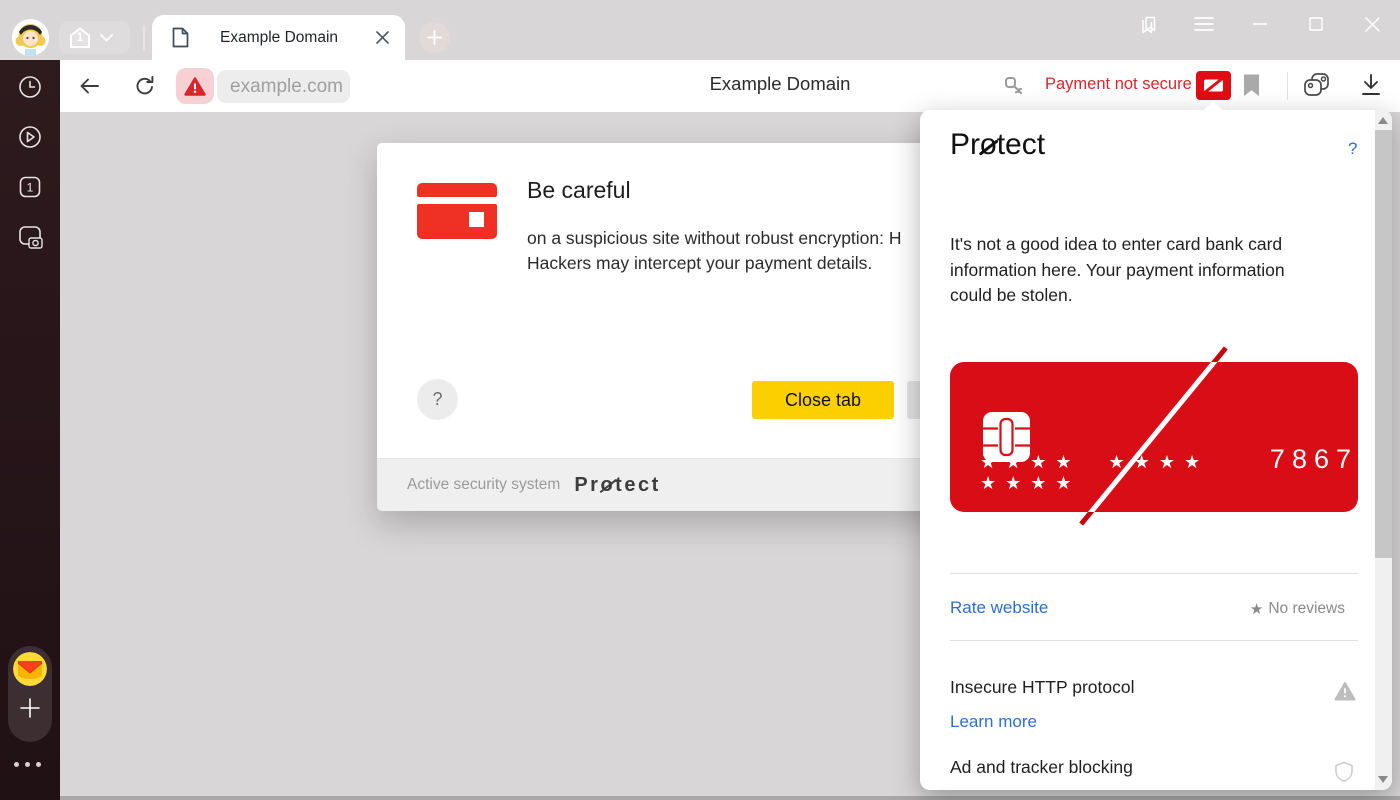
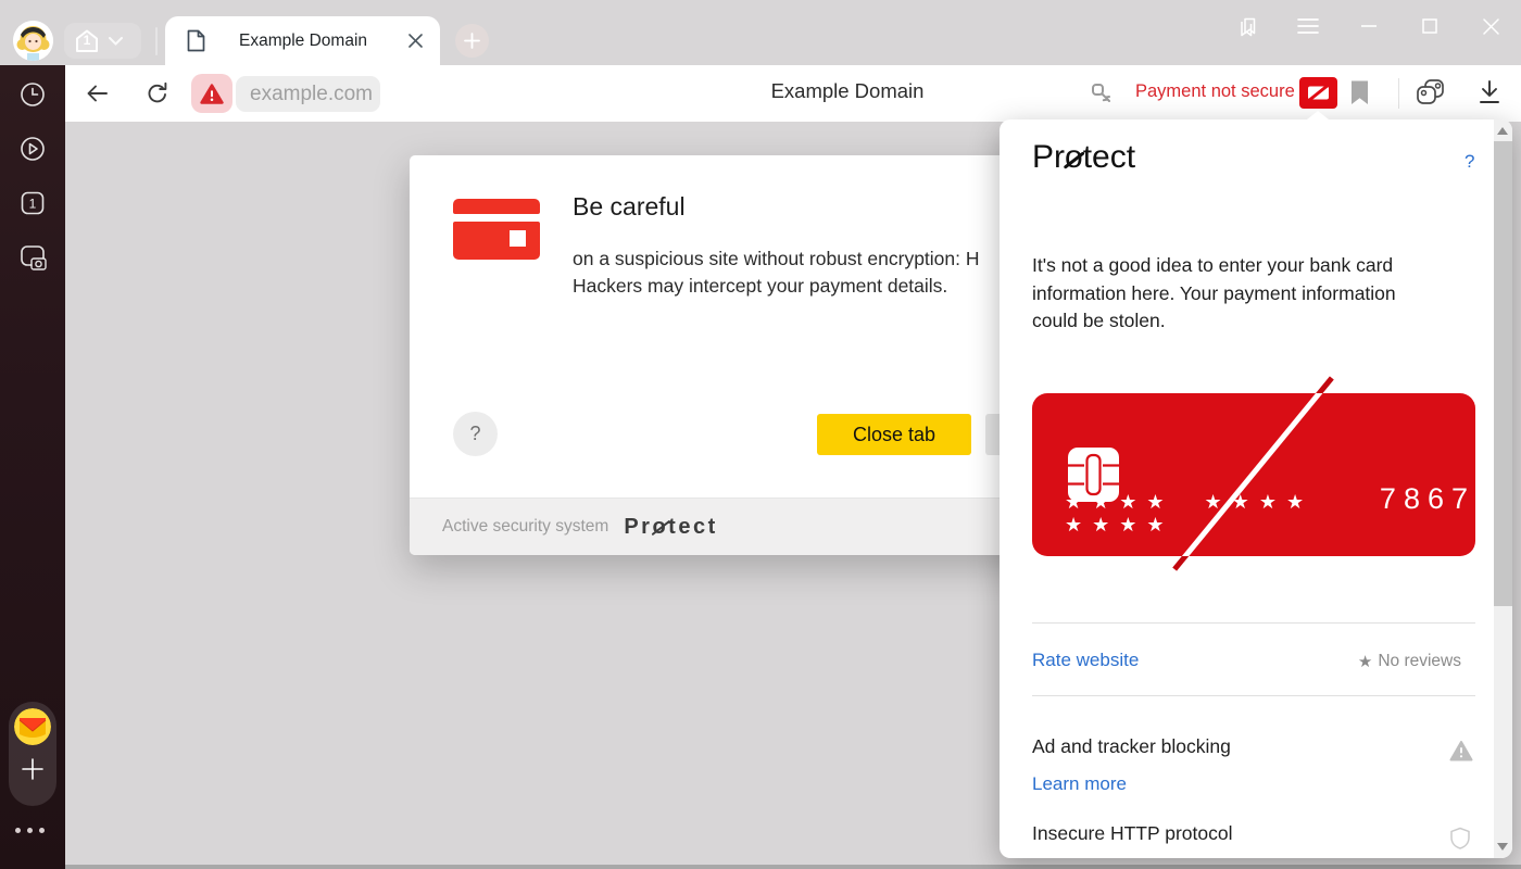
  1
  Example Domain
  1
  example.com
  Example Domain
  Payment not secure
  Be careful
  on a suspicious site without robust encryption: H
  Hackers may intercept your payment details.
  ?
  Close tab
  Active security system
  Protect
  Protect
  ?
- It's not a good idea to enter card bank card information here. Your payment information could be stolen.
+ It's not a good idea to enter your bank card information here. Your payment information could be stolen.
  ★★★★ ★★★★ ★★★★
  7867
  Rate website
  ★
  No reviews
- Insecure HTTP protocol
+ Ad and tracker blocking
  Learn more
- Ad and tracker blocking
+ Insecure HTTP protocol
